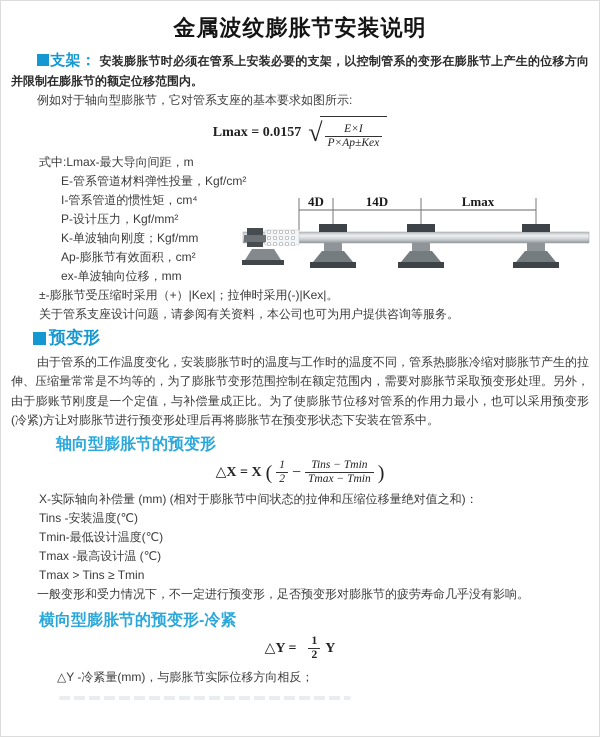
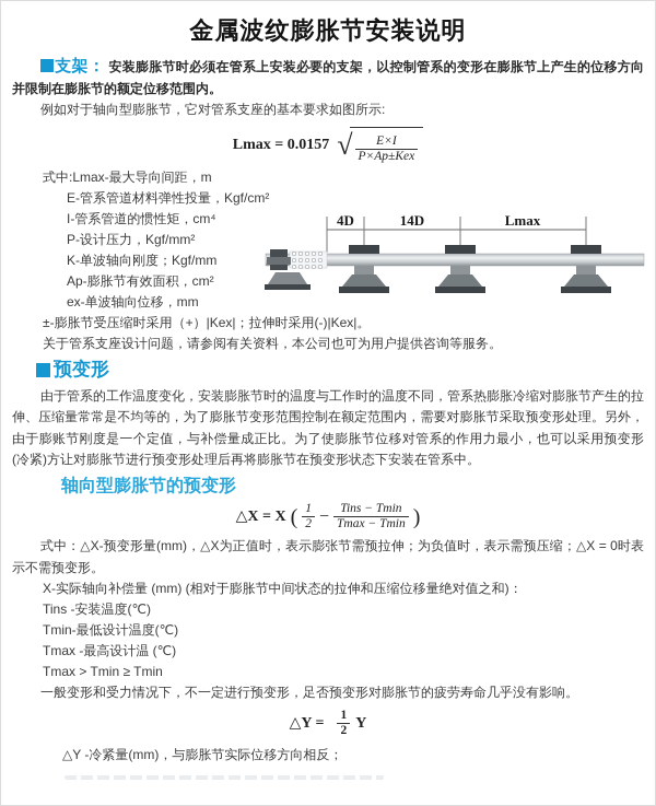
  金属波纹膨胀节安装说明
  支架： 安装膨胀节时必须在管系上安装必要的支架，以控制管系的变形在膨胀节上产生的位移方向并限制在膨胀节的额定位移范围内。
  例如对于轴向型膨胀节，它对管系支座的基本要求如图所示:
  Lmax = 0.0157
  √
  E×I
  P×Ap±Kex
  式中:Lmax-最大导向间距，m
  E-管系管道材料弹性投量，Kgf/cm²
  I-管系管道的惯性矩，cm⁴
  P-设计压力，Kgf/mm²
  K-单波轴向刚度；Kgf/mm
  Ap-膨胀节有效面积，cm²
  ex-单波轴向位移，mm
  ±-膨胀节受压缩时采用（+）|Kex|；拉伸时采用(-)|Kex|。
  关于管系支座设计问题，请参阅有关资料，本公司也可为用户提供咨询等服务。
  4D
  14D
  Lmax
  预变形
  由于管系的工作温度变化，安装膨胀节时的温度与工作时的温度不同，管系热膨胀冷缩对膨胀节产生的拉伸、压缩量常常是不均等的，为了膨胀节变形范围控制在额定范围内，需要对膨胀节采取预变形处理。另外，由于膨账节刚度是一个定值，与补偿量成正比。为了使膨胀节位移对管系的作用力最小，也可以采用预变形(冷紧)方让对膨胀节进行预变形处理后再将膨胀节在预变形状态下安装在管系中。
  轴向型膨胀节的预变形
  △X = X
  (
  1
  2
  −
  Tins − Tmin
  Tmax − Tmin
  )
+ 式中：△X-预变形量(mm)，△X为正值时，表示膨张节需预拉伸；为负值时，表示需预压缩；△X = 0时表示不需预变形。
  X-实际轴向补偿量 (mm) (相对于膨胀节中间状态的拉伸和压缩位移量绝对值之和)：
  Tins -安装温度(℃)
  Tmin-最低设计温度(℃)
  Tmax -最高设计温 (℃)
- Tmax > Tins ≥ Tmin
+ Tmax > Tmin ≥ Tmin
  一般变形和受力情况下，不一定进行预变形，足否预变形对膨胀节的疲劳寿命几乎没有影响。
- 横向型膨胀节的预变形-冷紧
  △Y =
  1
  2
  Y
  △Y -冷紧量(mm)，与膨胀节实际位移方向相反；
